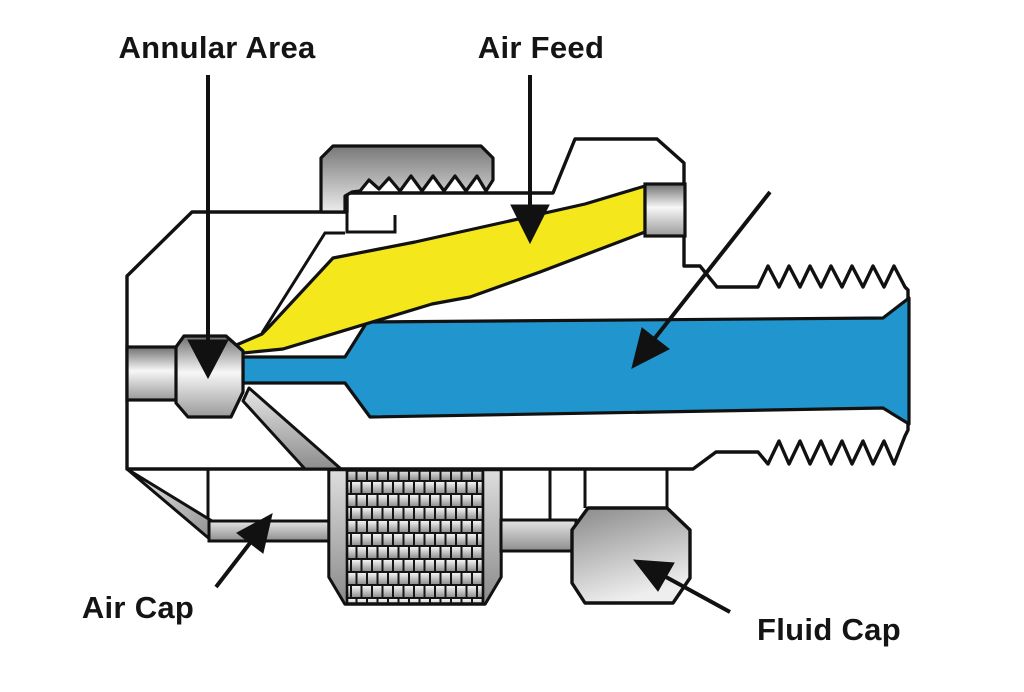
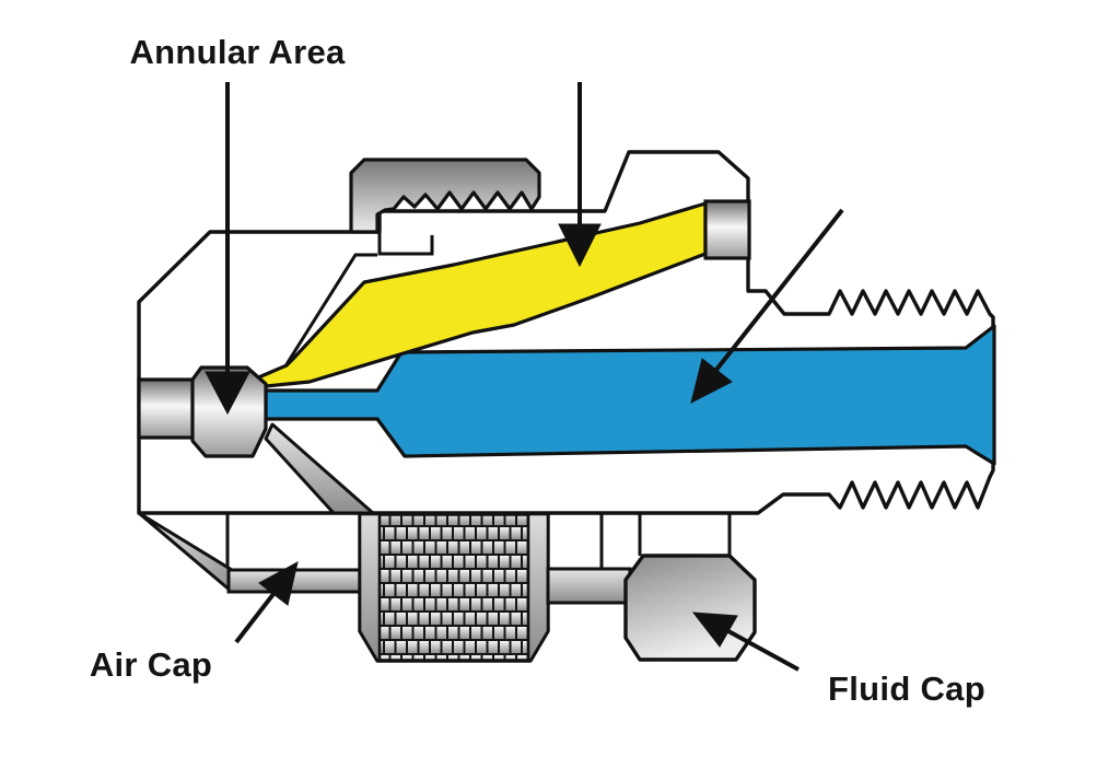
  Annular Area
- Air Feed
  Air Cap
  Fluid Cap
